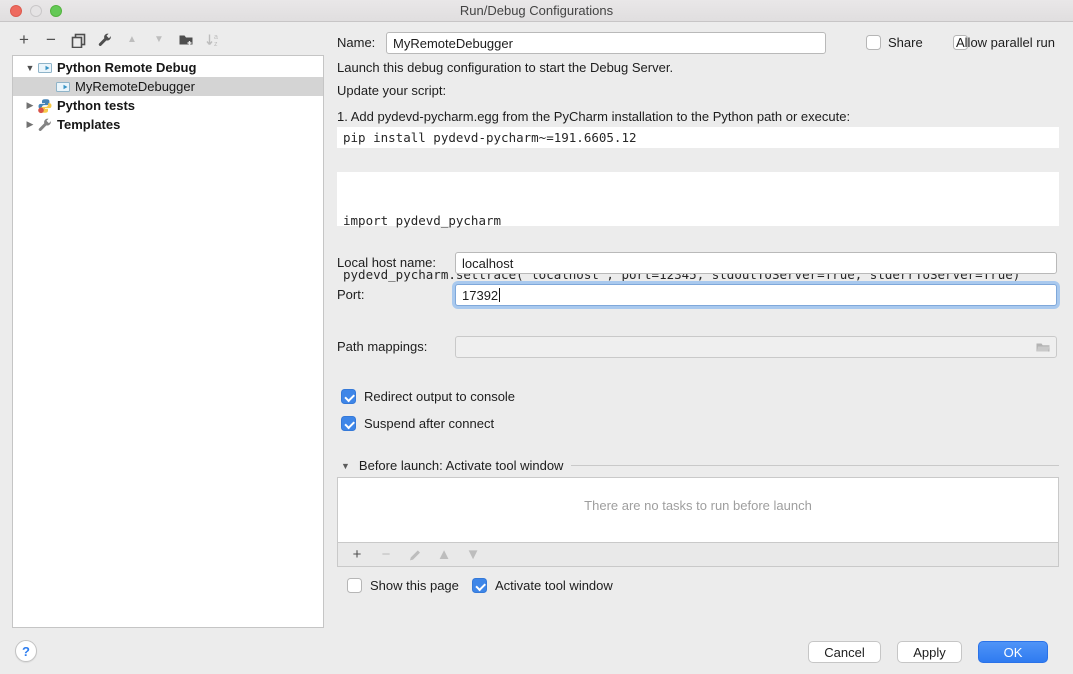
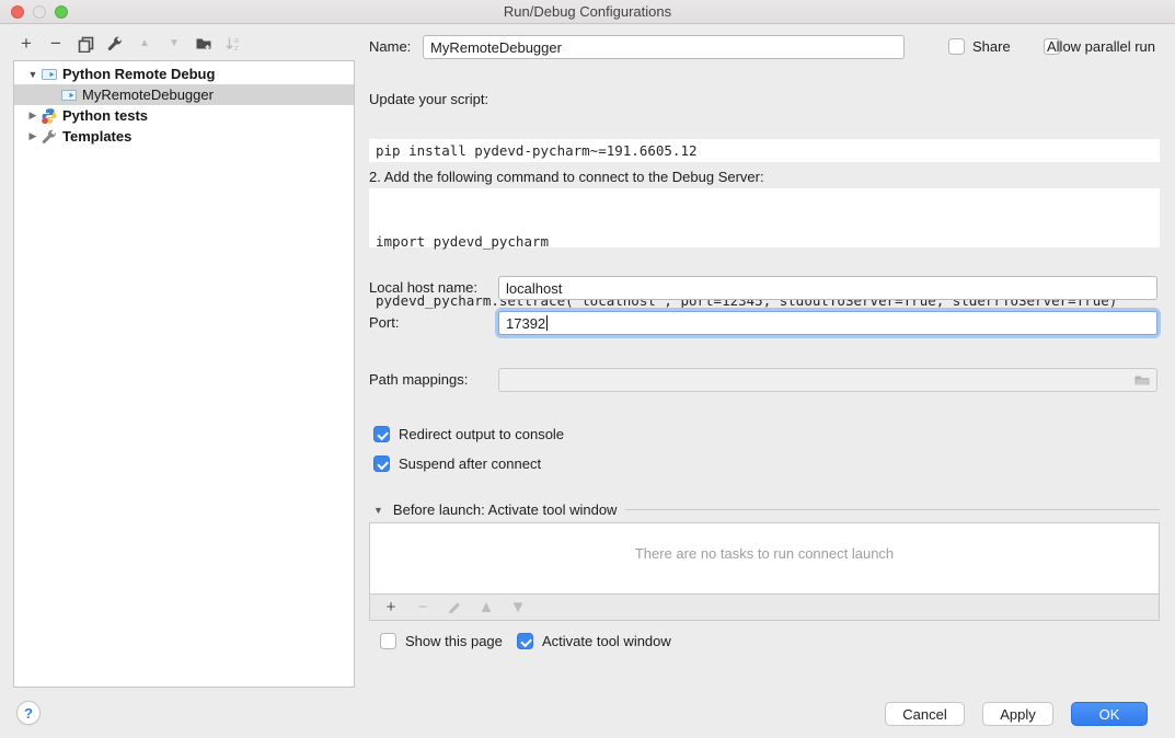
  Run/Debug Configurations
  +
  −
  ▲
  ▼
  ▼
  Python Remote Debug
  MyRemoteDebugger
  ▶
  Python tests
  ▶
  Templates
  ?
  Name:
  MyRemoteDebugger
  Share
  Allow parallel run
- Launch this debug configuration to start the Debug Server.
  Update your script:
- 1. Add pydevd-pycharm.egg from the PyCharm installation to the Python path or execute:
  pip install pydevd-pycharm~=191.6605.12
+ 2. Add the following command to connect to the Debug Server:
  import pydevd_pycharm
  pydevd_pycharm.settrace('localhost', port=12345, stdoutToServer=True, stderrToServer=True)
  Local host name:
  localhost
  Port:
  17392
  Path mappings:
  Redirect output to console
  Suspend after connect
  ▼
  Before launch: Activate tool window
- There are no tasks to run before launch
+ There are no tasks to run connect launch
  +
  −
  ▲
  ▼
  Show this page
  Activate tool window
  Cancel
  Apply
  OK
